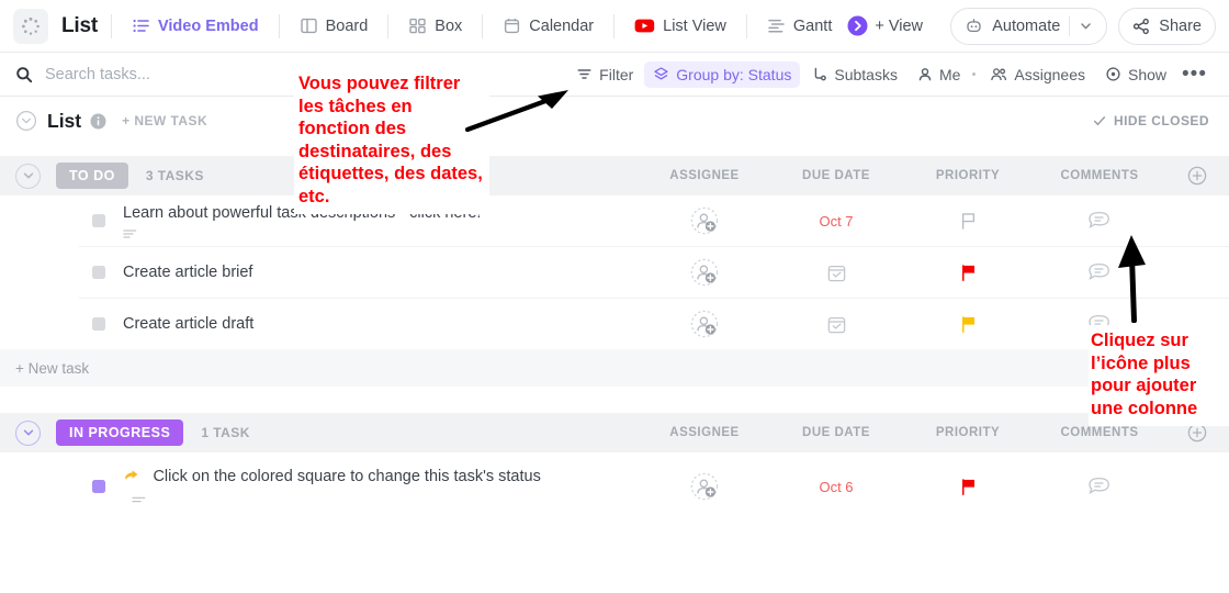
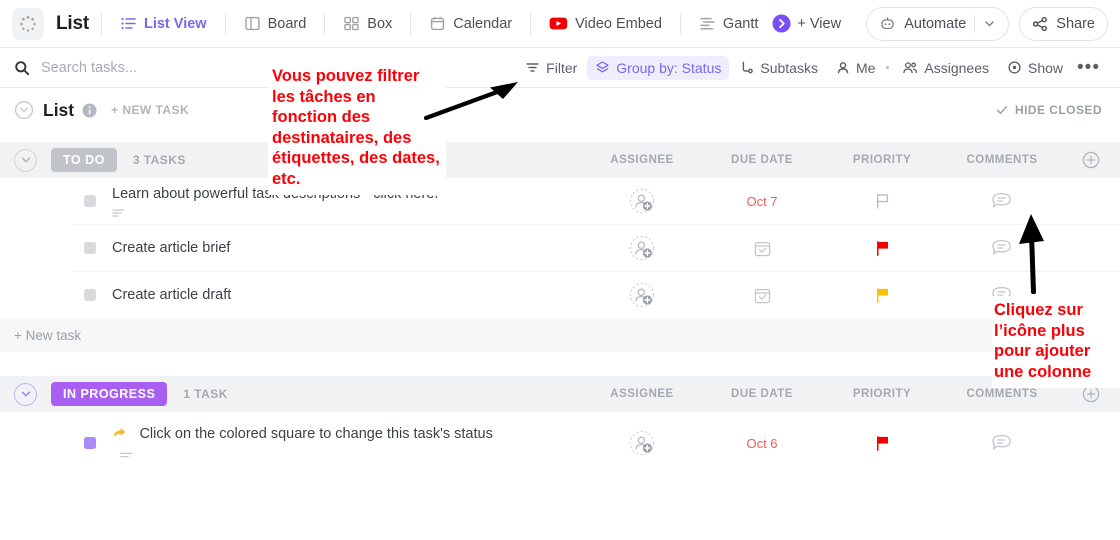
  List
- Video Embed
+ List View
  Board
  Box
  Calendar
- List View
+ Video Embed
  Gantt
  + View
  Automate
  Share
  Search tasks...
  Filter
  Group by: Status
  Subtasks
  Me
  Assignees
  Show
  •••
  List
  + NEW TASK
  HIDE CLOSED
  TO DO
  3 TASKS
  ASSIGNEE
  DUE DATE
  PRIORITY
  COMMENTS
  Oct 7
  Create article brief
  Create article draft
  + New task
  IN PROGRESS
  1 TASK
  ASSIGNEE
  DUE DATE
  PRIORITY
  COMMENTS
  Click on the colored square to change this task's status
  Oct 6
  Vous pouvez filtrer les tâches en fonction des destinataires, des étiquettes, des dates, etc.
  Cliquez sur l’icône plus pour ajouter une colonne
